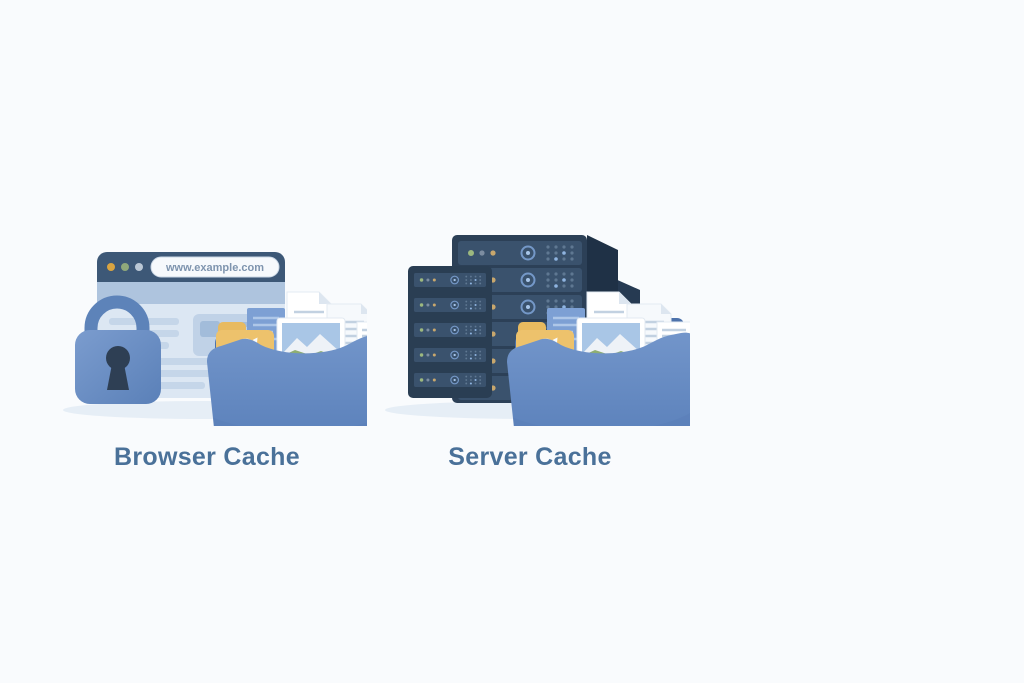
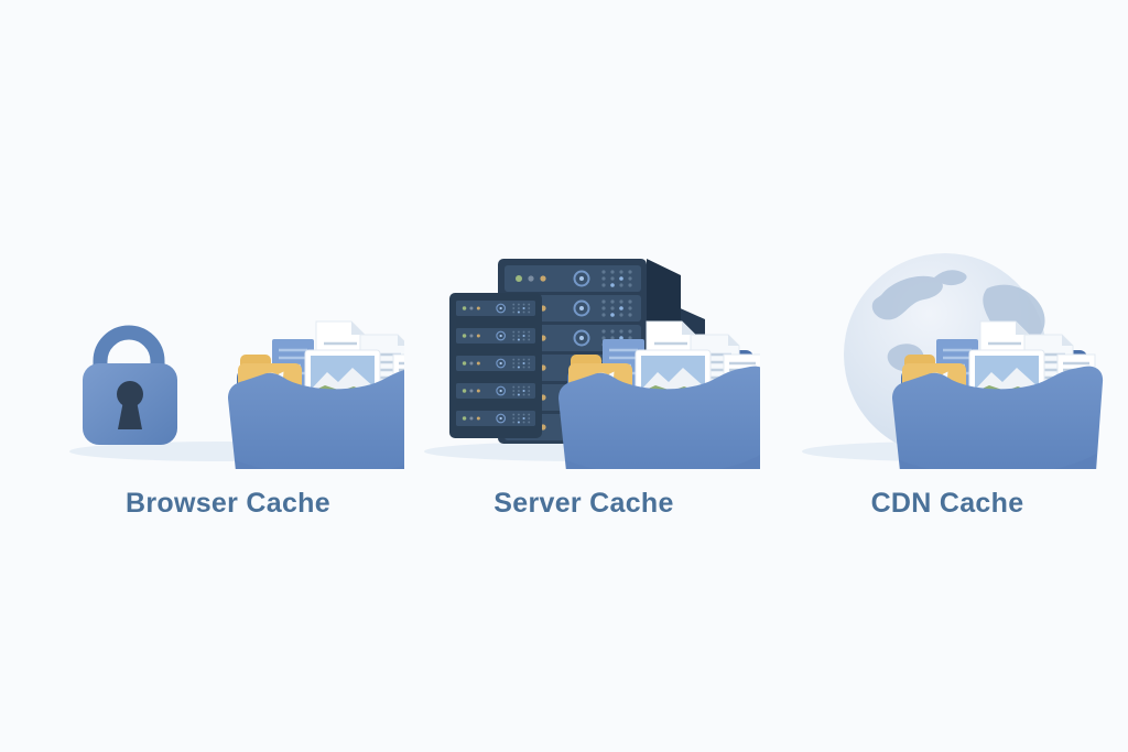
- www.example.com
  Browser Cache
  Server Cache
+ CDN Cache
